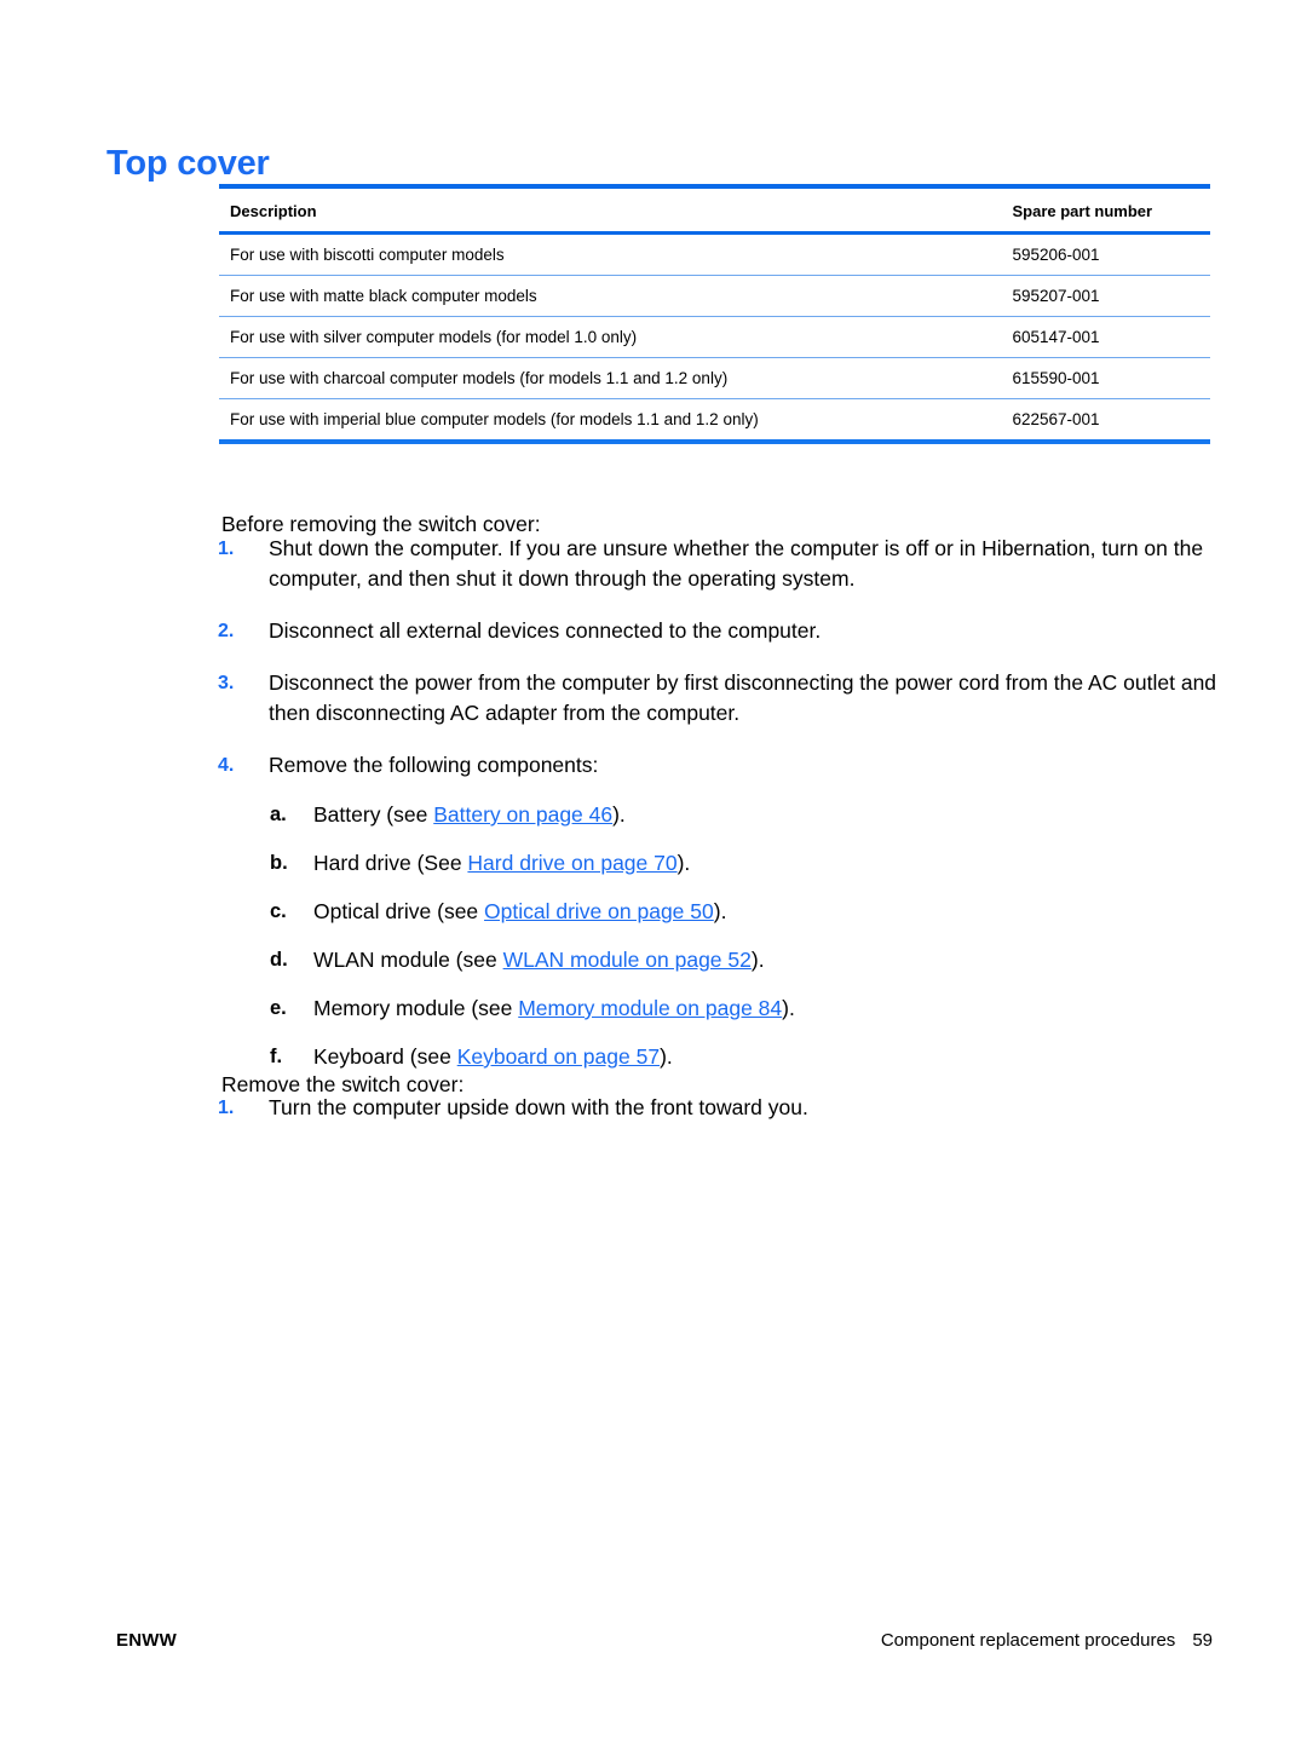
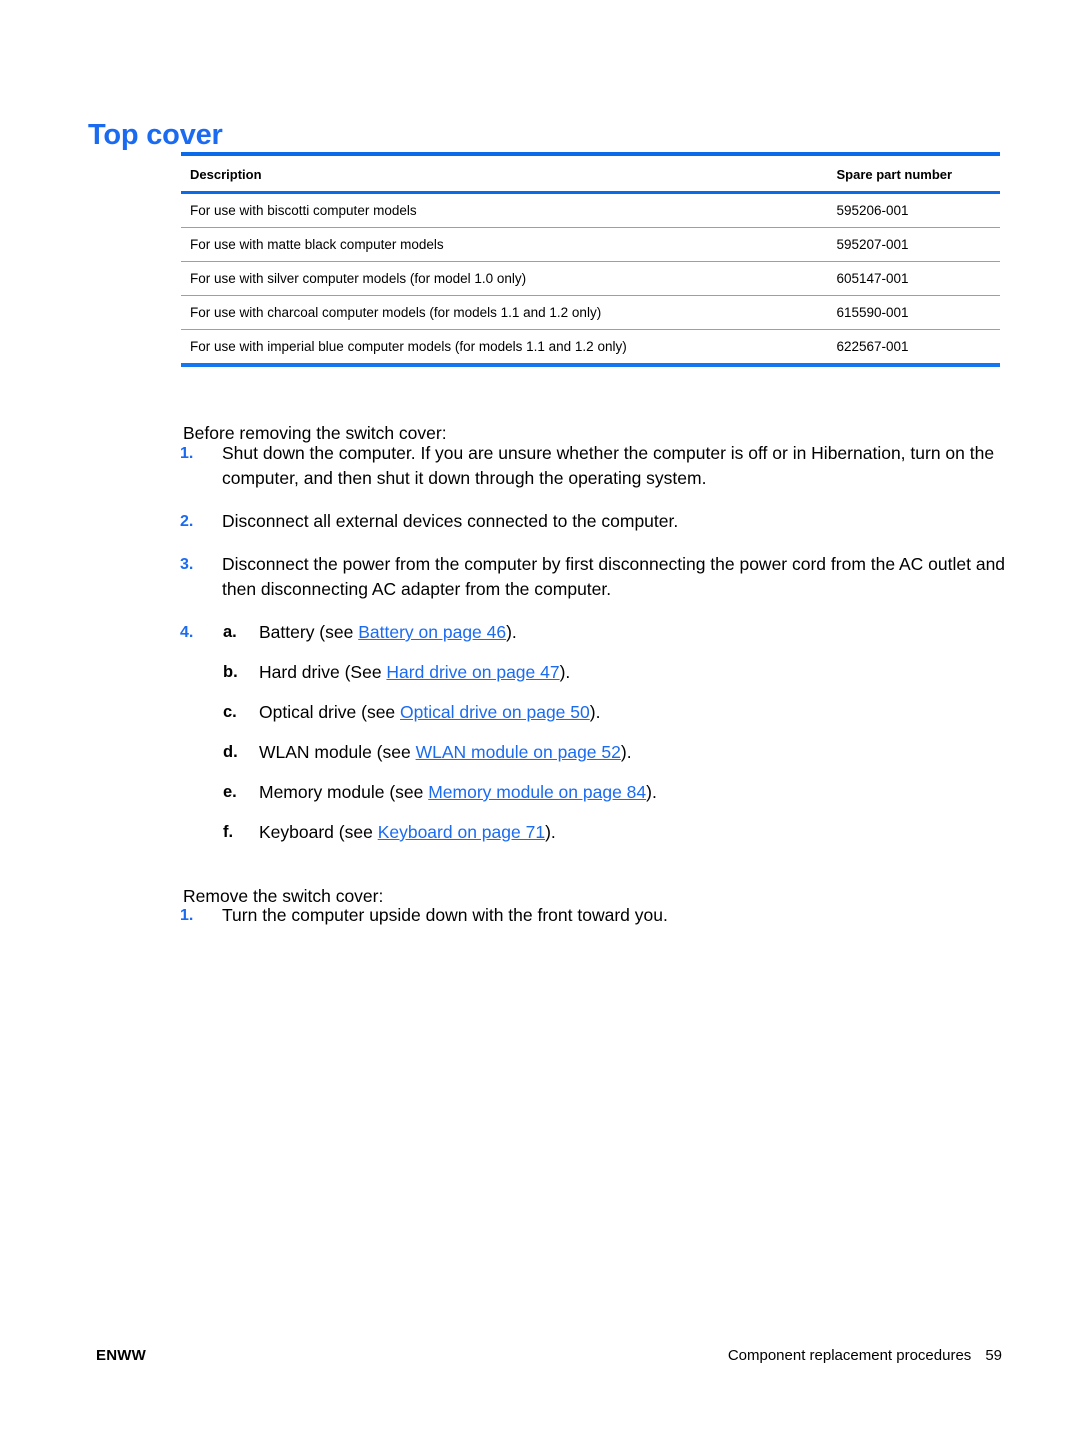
  Top cover
  Description	Spare part number
  For use with biscotti computer models	595206-001
  For use with matte black computer models	595207-001
  For use with silver computer models (for model 1.0 only)	605147-001
  For use with charcoal computer models (for models 1.1 and 1.2 only)	615590-001
  For use with imperial blue computer models (for models 1.1 and 1.2 only)	622567-001
  Before removing the switch cover:
  1.
  Shut down the computer. If you are unsure whether the computer is off or in Hibernation, turn on the computer, and then shut it down through the operating system.
  2.
  Disconnect all external devices connected to the computer.
  3.
  Disconnect the power from the computer by first disconnecting the power cord from the AC outlet and then disconnecting AC adapter from the computer.
  4.
- Remove the following components:
  a.
  Battery (see Battery on page 46).
  b.
- Hard drive (See Hard drive on page 70).
+ Hard drive (See Hard drive on page 47).
  c.
  Optical drive (see Optical drive on page 50).
  d.
  WLAN module (see WLAN module on page 52).
  e.
  Memory module (see Memory module on page 84).
  f.
- Keyboard (see Keyboard on page 57).
+ Keyboard (see Keyboard on page 71).
  Remove the switch cover:
  1.
  Turn the computer upside down with the front toward you.
  ENWW
  Component replacement procedures 59
